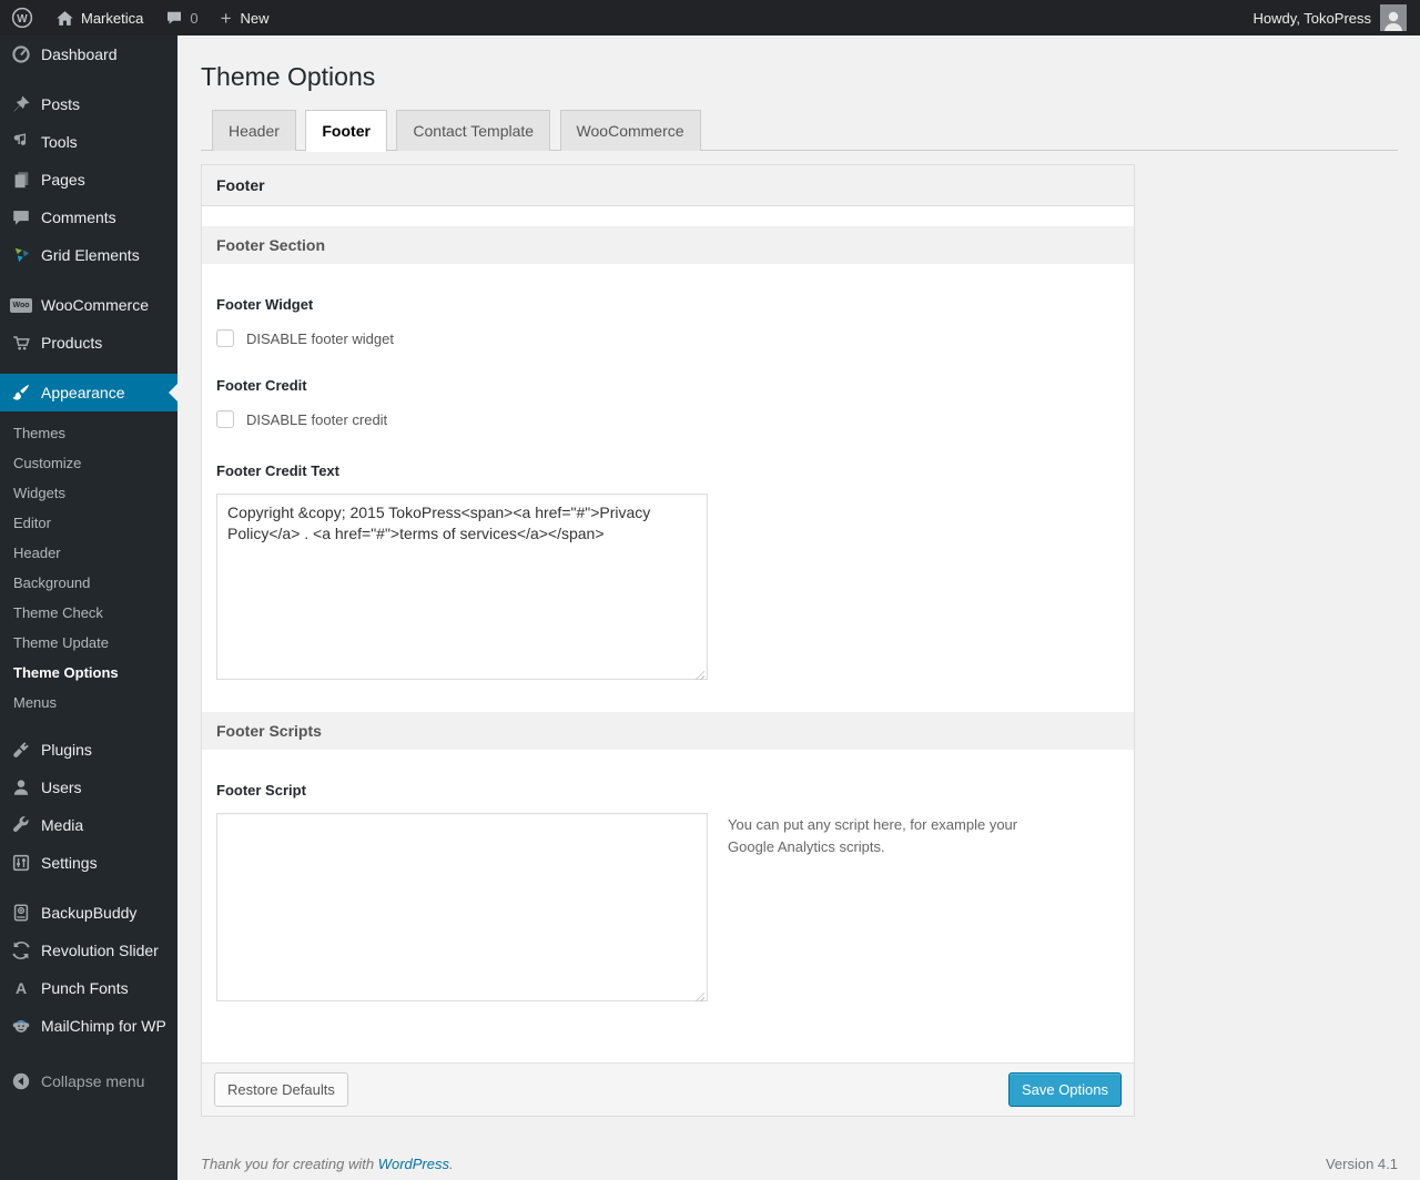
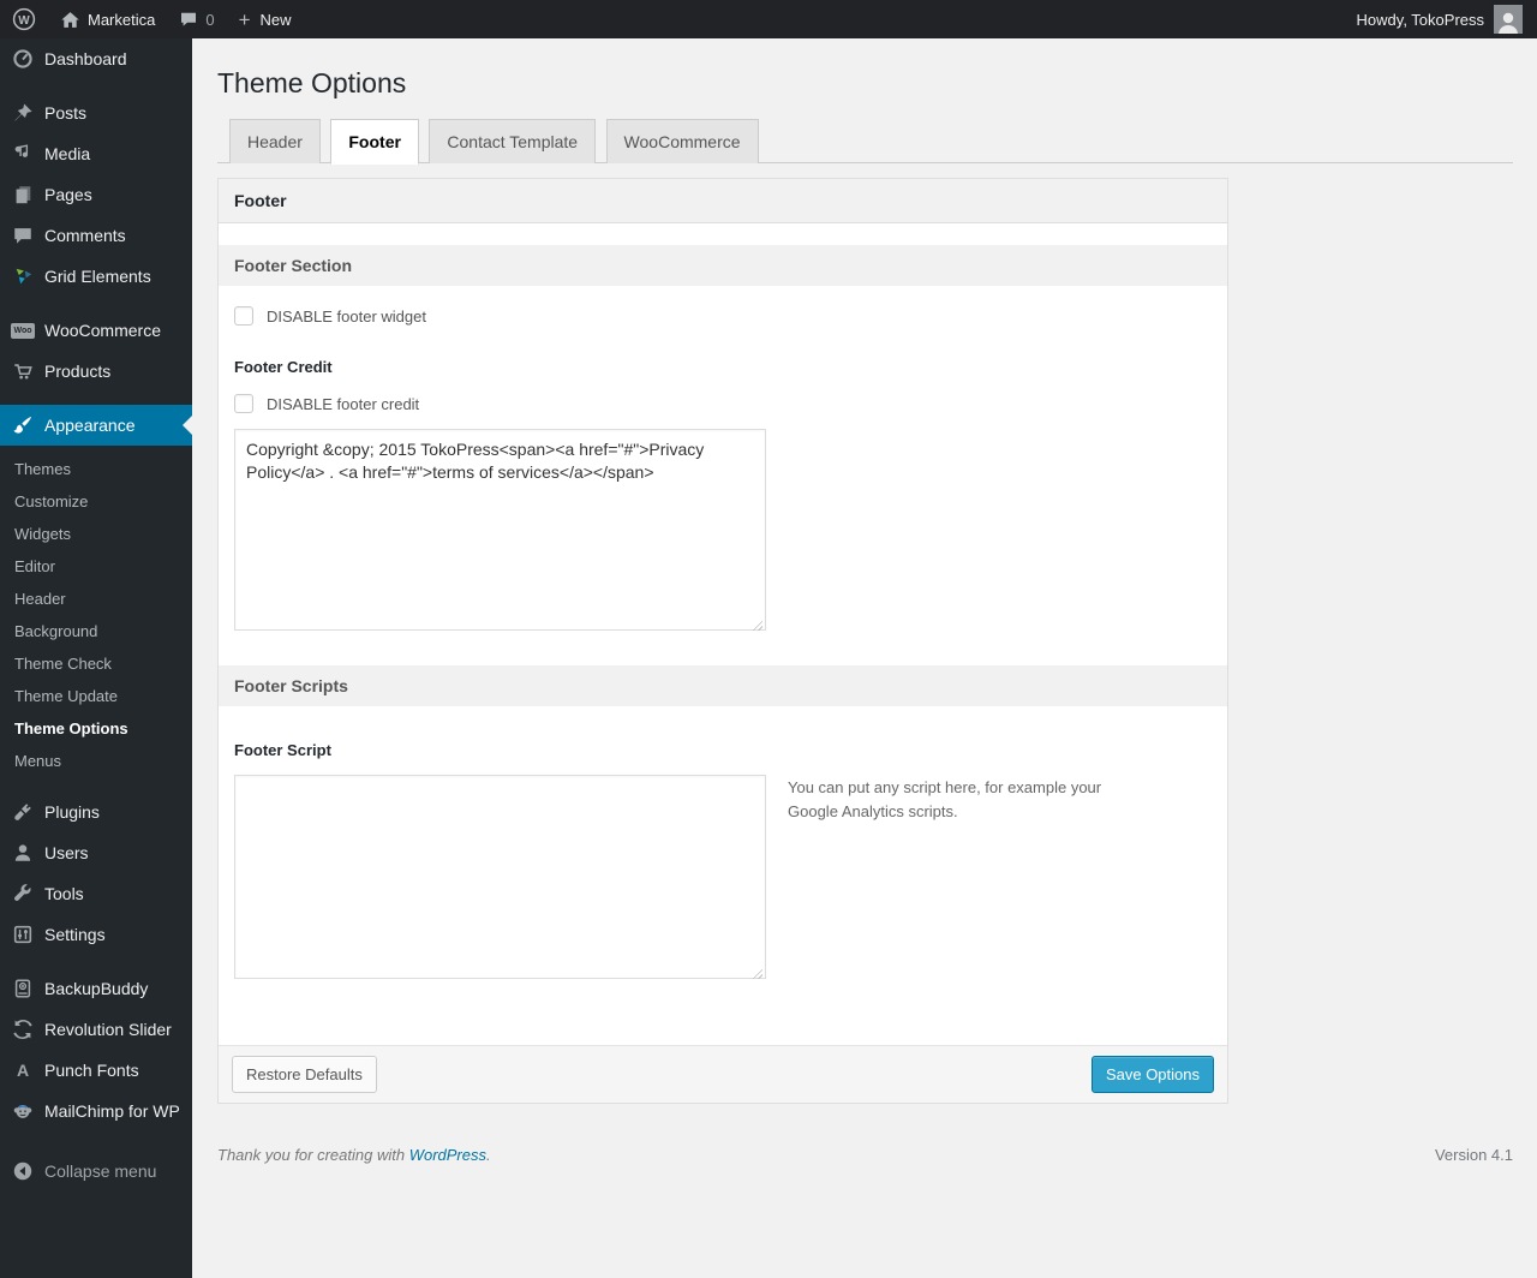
  W
  Marketica
  0
  +
  New
  Howdy, TokoPress
  Dashboard
  Posts
- Tools
+ Media
  Pages
  Comments
  Grid Elements
  WooCommerce
  Products
  Appearance
  Themes
  Customize
  Widgets
  Editor
  Header
  Background
  Theme Check
  Theme Update
  Theme Options
  Menus
  Plugins
  Users
- Media
+ Tools
  Settings
  BackupBuddy
  Revolution Slider
  A
  Punch Fonts
  MailChimp for WP
  Collapse menu
  Theme Options
  Header Footer Contact Template WooCommerce
  Footer
  Footer Section
- Footer Widget
  DISABLE footer widget
  Footer Credit
  DISABLE footer credit
- Footer Credit Text
  Footer Scripts
  Footer Script
  You can put any script here, for example your Google Analytics scripts.
  Restore Defaults
  Save Options
  Thank you for creating with WordPress.
  Version 4.1
